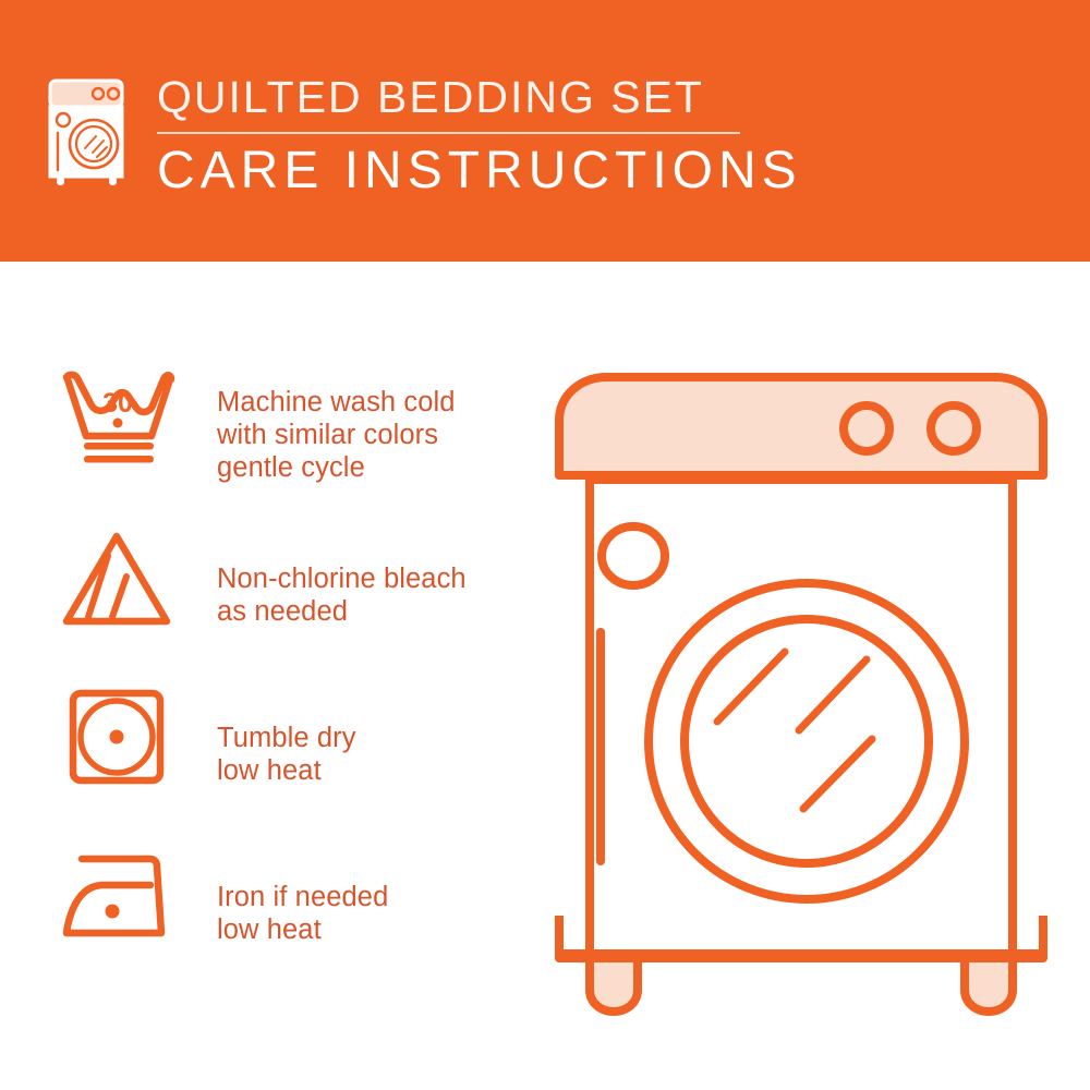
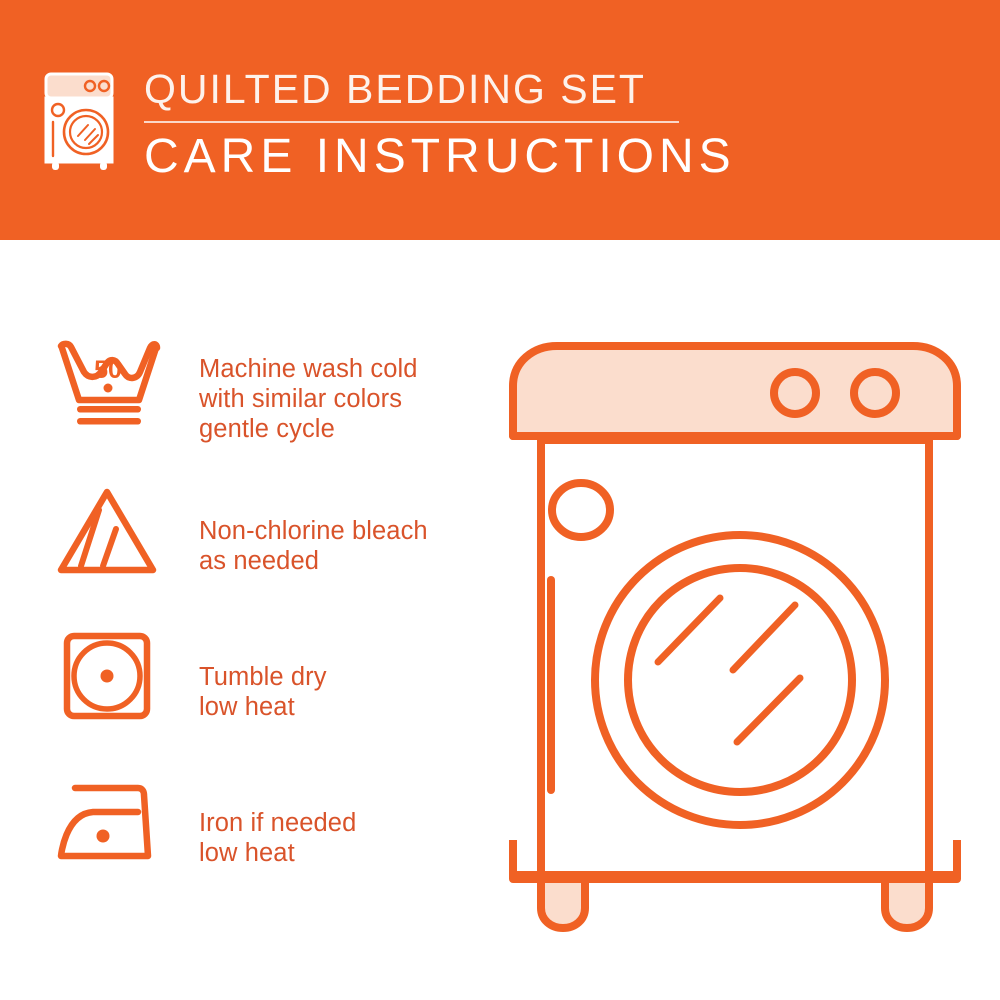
  QUILTED BEDDING SET
  CARE INSTRUCTIONS
- 30
+ 50
  Machine wash cold
  with similar colors
  gentle cycle
  Non-chlorine bleach
  as needed
  Tumble dry
  low heat
  Iron if needed
  low heat
